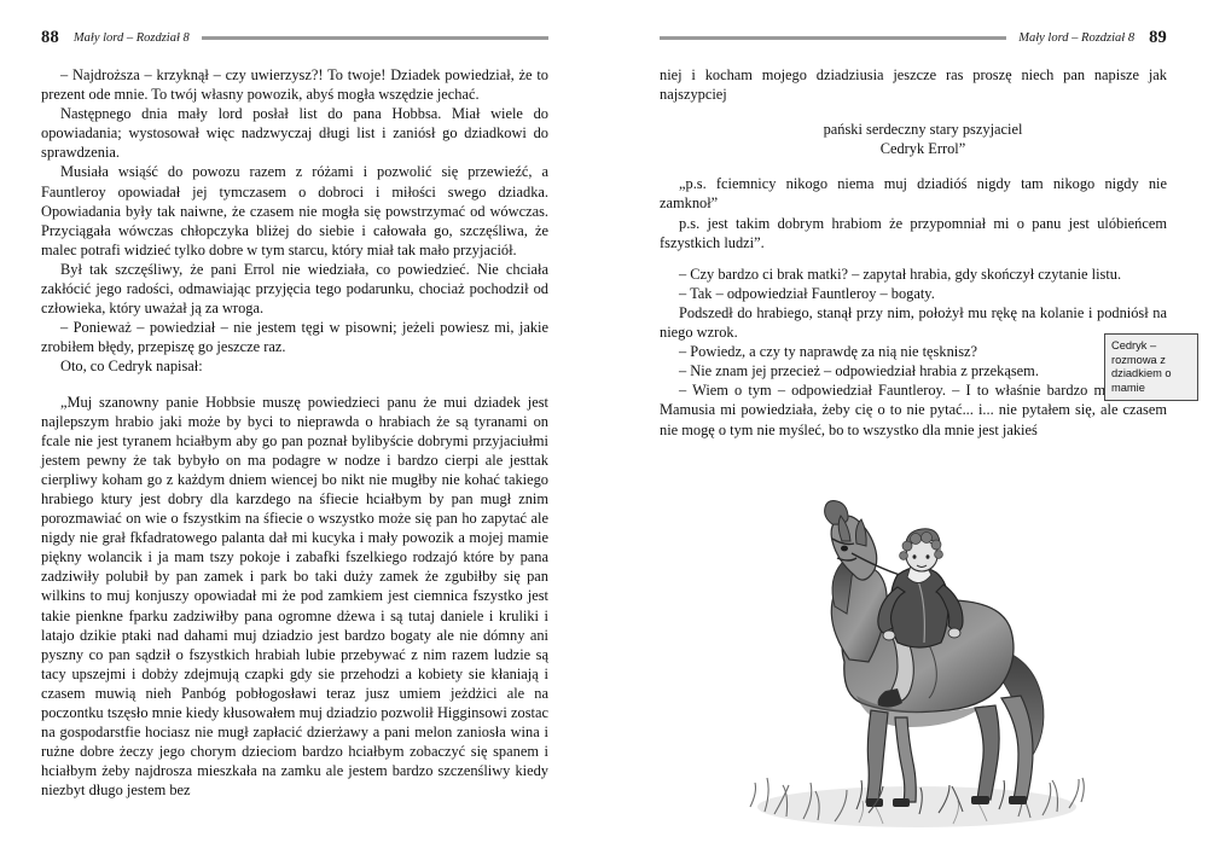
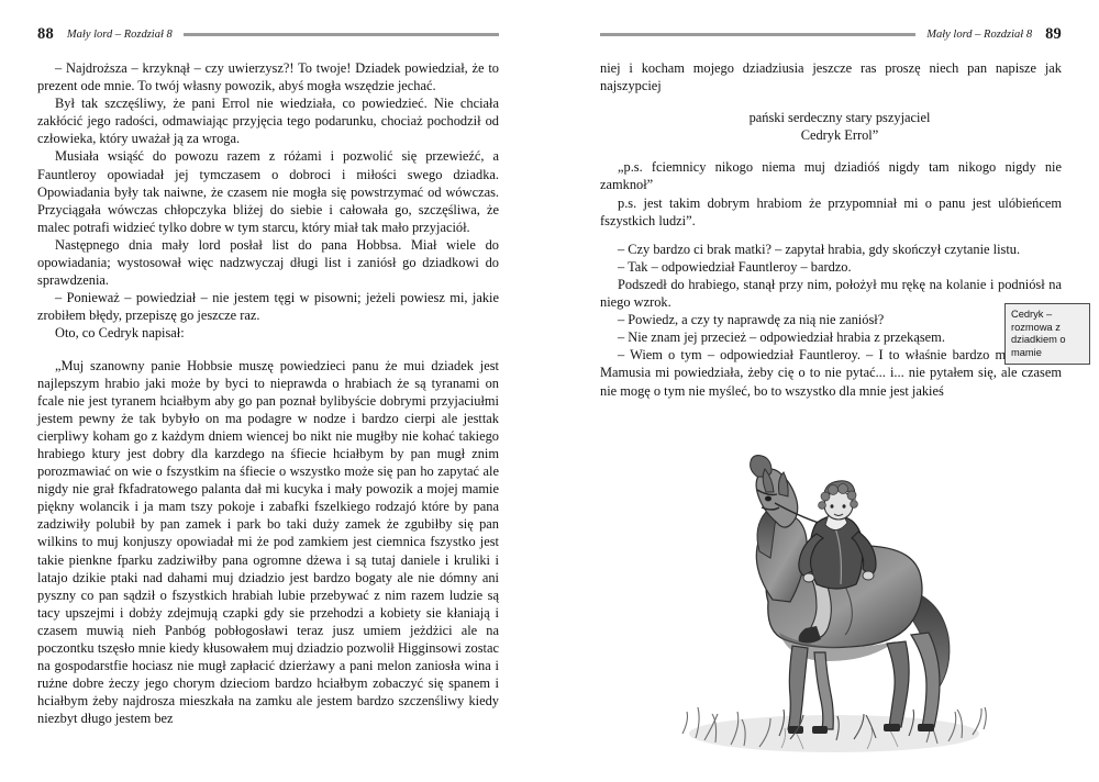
  88
  Mały lord – Rozdział 8
  – Najdroższa – krzyknął – czy uwierzysz?! To twoje! Dziadek powiedział, że to prezent ode mnie. To twój własny powozik, abyś mogła wszędzie jechać.
- Następnego dnia mały lord posłał list do pana Hobbsa. Miał wiele do opowiadania; wystosował więc nadzwyczaj długi list i zaniósł go dziadkowi do sprawdzenia.
+ Był tak szczęśliwy, że pani Errol nie wiedziała, co powiedzieć. Nie chciała zakłócić jego radości, odmawiając przyjęcia tego podarunku, chociaż pochodził od człowieka, który uważał ją za wroga.
  Musiała wsiąść do powozu razem z różami i pozwolić się przewieźć, a Fauntleroy opowiadał jej tymczasem o dobroci i miłości swego dziadka. Opowiadania były tak naiwne, że czasem nie mogła się powstrzymać od wówczas. Przyciągała wówczas chłopczyka bliżej do siebie i całowała go, szczęśliwa, że malec potrafi widzieć tylko dobre w tym starcu, który miał tak mało przyjaciół.
- Był tak szczęśliwy, że pani Errol nie wiedziała, co powiedzieć. Nie chciała zakłócić jego radości, odmawiając przyjęcia tego podarunku, chociaż pochodził od człowieka, który uważał ją za wroga.
+ Następnego dnia mały lord posłał list do pana Hobbsa. Miał wiele do opowiadania; wystosował więc nadzwyczaj długi list i zaniósł go dziadkowi do sprawdzenia.
  – Ponieważ – powiedział – nie jestem tęgi w pisowni; jeżeli powiesz mi, jakie zrobiłem błędy, przepiszę go jeszcze raz.
  Oto, co Cedryk napisał:
  „Muj szanowny panie Hobbsie muszę powiedzieci panu że mui dziadek jest najlepszym hrabio jaki może by byci to nieprawda o hrabiach że są tyranami on fcale nie jest tyranem hciałbym aby go pan poznał bylibyście dobrymi przyjaciułmi jestem pewny że tak bybyło on ma podagre w nodze i bardzo cierpi ale jesttak cierpliwy koham go z każdym dniem wiencej bo nikt nie mugłby nie kohać takiego hrabiego ktury jest dobry dla karzdego na śfiecie hciałbym by pan mugł znim porozmawiać on wie o fszystkim na śfiecie o wszystko może się pan ho zapytać ale nigdy nie grał fkfadratowego palanta dał mi kucyka i mały powozik a mojej mamie piękny wolancik i ja mam tszy pokoje i zabafki fszelkiego rodzajó które by pana zadziwiły polubił by pan zamek i park bo taki duży zamek że zgubiłby się pan wilkins to muj konjuszy opowiadał mi że pod zamkiem jest ciemnica fszystko jest takie pienkne fparku zadziwiłby pana ogromne dżewa i są tutaj daniele i kruliki i latajo dzikie ptaki nad dahami muj dziadzio jest bardzo bogaty ale nie dómny ani pyszny co pan sądził o fszystkich hrabiah lubie przebywać z nim razem ludzie są tacy upszejmi i dobży zdejmują czapki gdy sie przehodzi a kobiety sie kłaniają i czasem muwią nieh Panbóg pobłogosławi teraz jusz umiem jeżdżici ale na poczontku tszęsło mnie kiedy kłusowałem muj dziadzio pozwolił Higginsowi zostac na gospodarstfie hociasz nie mugł zapłacić dzierżawy a pani melon zaniosła wina i rużne dobre żeczy jego chorym dzieciom bardzo hciałbym zobaczyć się spanem i hciałbym żeby najdrosza mieszkała na zamku ale jestem bardzo szczenśliwy kiedy niezbyt długo jestem bez
  Mały lord – Rozdział 8
  89
  niej i kocham mojego dziadziusia jeszcze ras proszę niech pan napisze jak najszypciej
  pański serdeczny stary pszyjaciel
  Cedryk Errol”
  „p.s. fciemnicy nikogo niema muj dziadióś nigdy tam nikogo nigdy nie zamknoł”
  p.s. jest takim dobrym hrabiom że przypomniał mi o panu jest ulóbieńcem fszystkich ludzi”.
  – Czy bardzo ci brak matki? – zapytał hrabia, gdy skończył czytanie listu.
- – Tak – odpowiedział Fauntleroy – bogaty.
+ – Tak – odpowiedział Fauntleroy – bardzo.
  Podszedł do hrabiego, stanął przy nim, położył mu rękę na kolanie i podniósł na niego wzrok.
- – Powiedz, a czy ty naprawdę za nią nie tęsknisz?
+ – Powiedz, a czy ty naprawdę za nią nie zaniósł?
  – Nie znam jej przecież – odpowiedział hrabia z przekąsem.
  – Wiem o tym – odpowiedział Fauntleroy. – I to właśnie bardzo m Mamusia mi powiedziała, żeby cię o to nie pytać... i... nie pytałem się, ale czasem nie mogę o tym nie myśleć, bo to wszystko dla mnie jest jakieś
  Cedryk – rozmowa z dziadkiem o mamie
